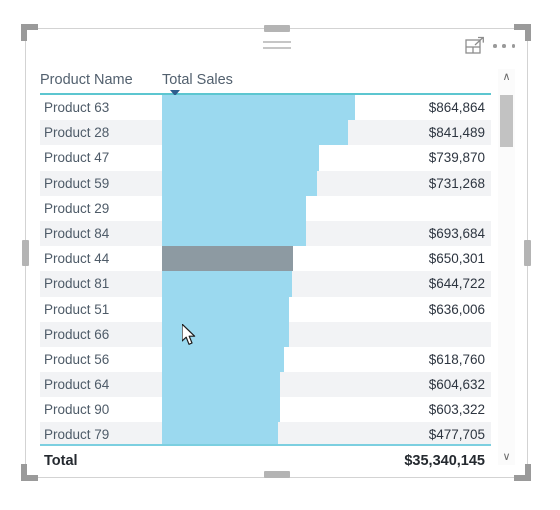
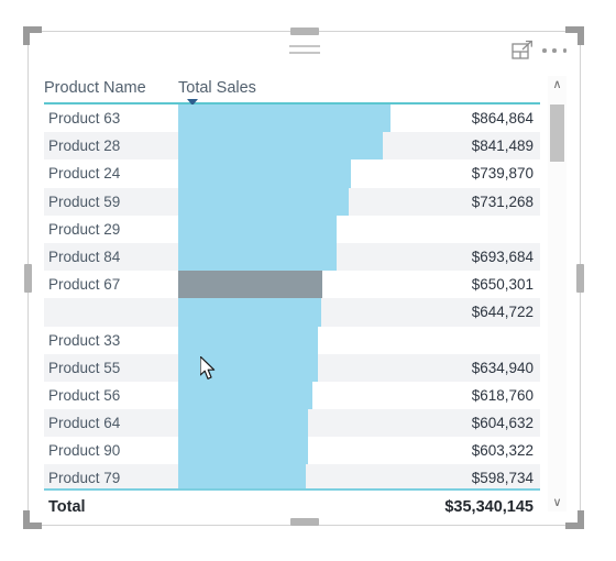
  Product Name
  Total Sales
  Product 63
  $864,864
  Product 28
  $841,489
- Product 47
+ Product 24
  $739,870
  Product 59
  $731,268
  Product 29
  Product 84
  $693,684
- Product 44
+ Product 67
  $650,301
- Product 81
  $644,722
- Product 51
+ Product 33
- $636,006
- Product 66
+ Product 55
+ $634,940
  Product 56
  $618,760
  Product 64
  $604,632
  Product 90
  $603,322
  Product 79
- $477,705
+ $598,734
  Total
  $35,340,145
  ∧
  ∨
